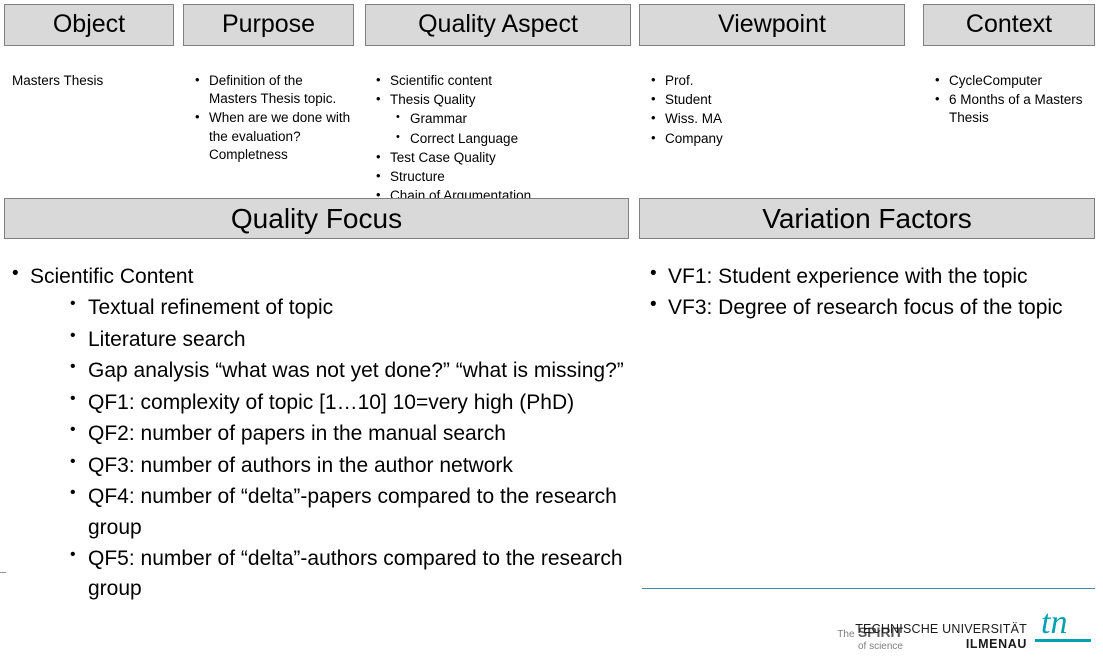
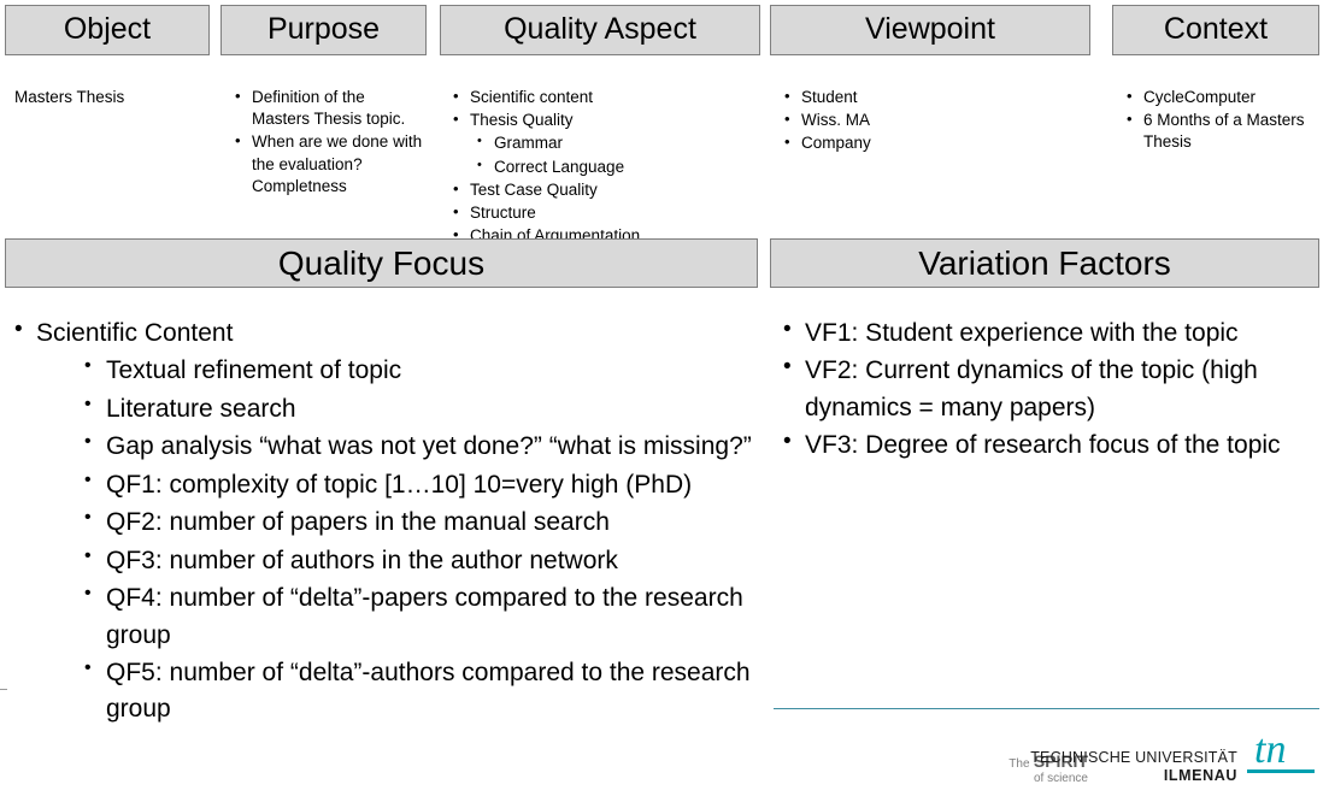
  Object
  Purpose
  Quality Aspect
  Viewpoint
  Context
  Masters Thesis
  Definition of the Masters Thesis topic.
  When are we done with the evaluation? Completness
  Scientific content
  Thesis Quality
  Grammar
  Correct Language
  Test Case Quality
  Structure
  Chain of Argumentation
- Prof.
  Student
  Wiss. MA
  Company
  CycleComputer
  6 Months of a Masters Thesis
  Quality Focus
  Variation Factors
  Scientific Content
  Textual refinement of topic
  Literature search
  Gap analysis “what was not yet done?” “what is missing?”
  QF1: complexity of topic [1…10] 10=very high (PhD)
  QF2: number of papers in the manual search
  QF3: number of authors in the author network
  QF4: number of “delta”-papers compared to the research group
  QF5: number of “delta”-authors compared to the research group
  VF1: Student experience with the topic
+ VF2: Current dynamics of the topic (high dynamics = many papers)
  VF3: Degree of research focus of the topic
  The SPIRIT
  of science
  TECHNISCHE UNIVERSITÄT
  ILMENAU
  tn
